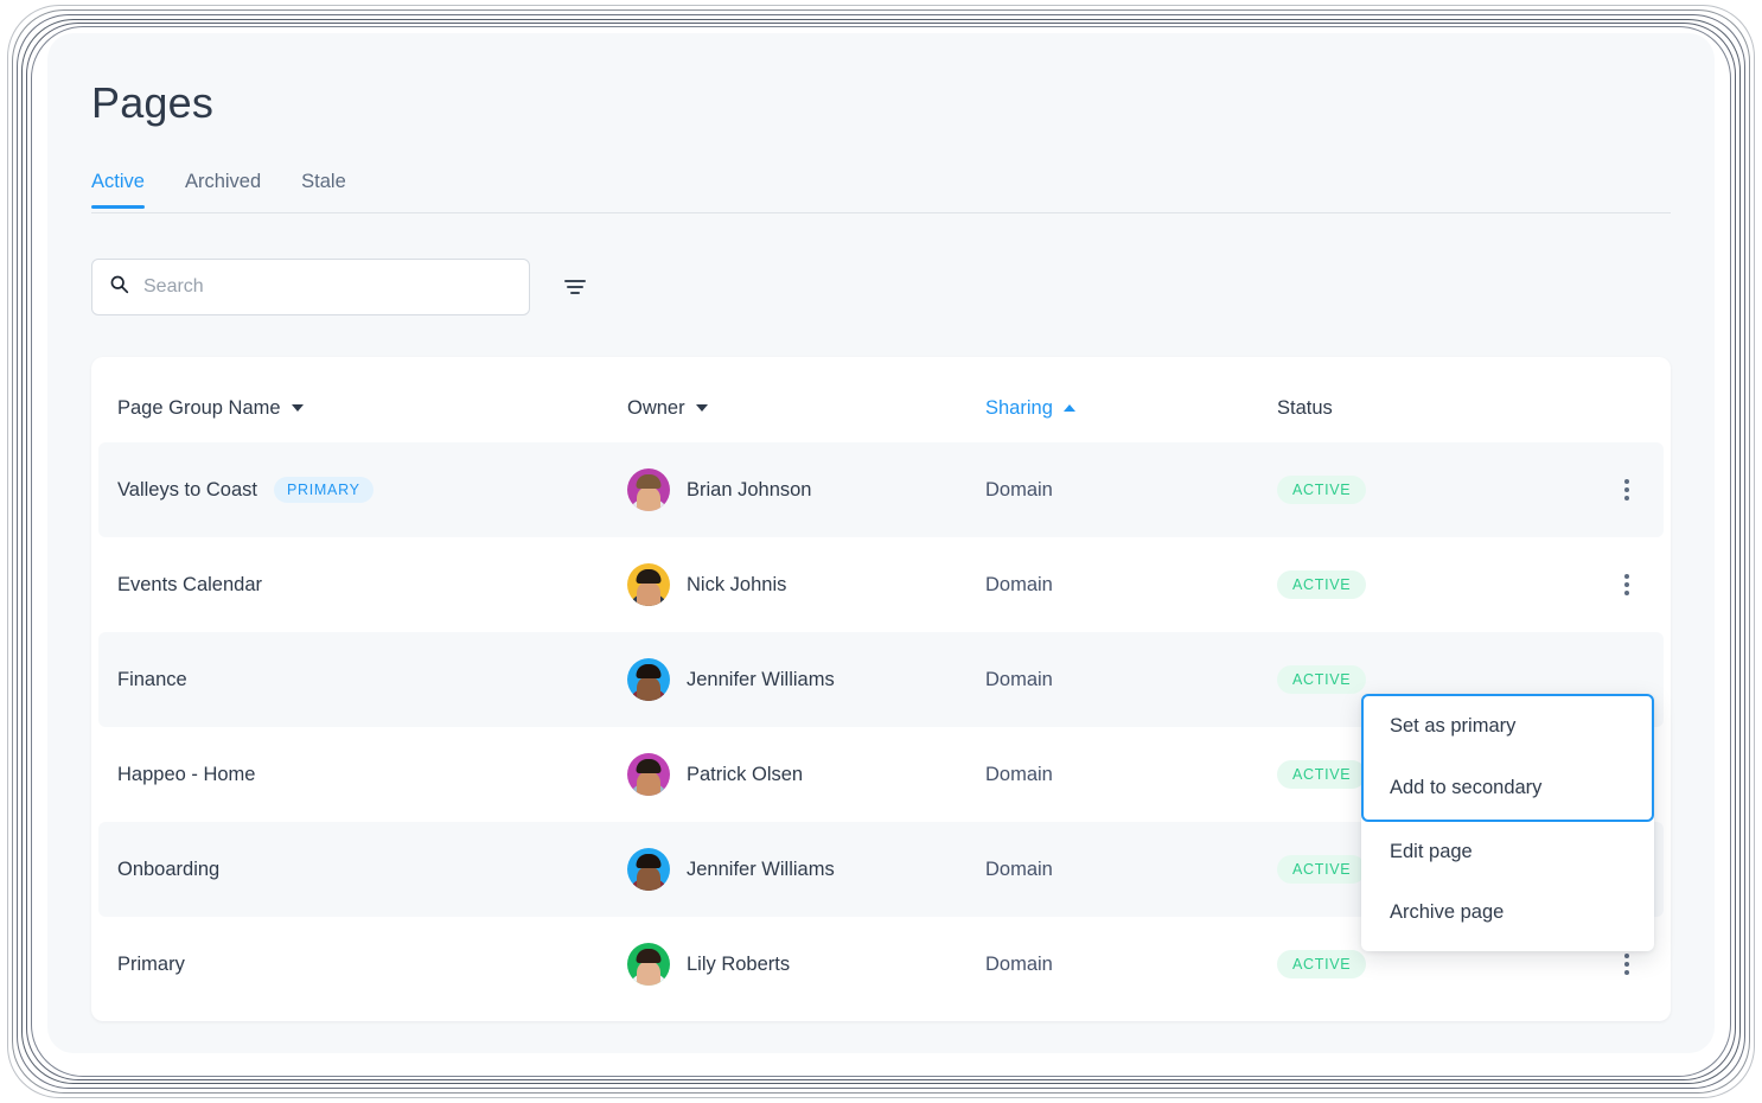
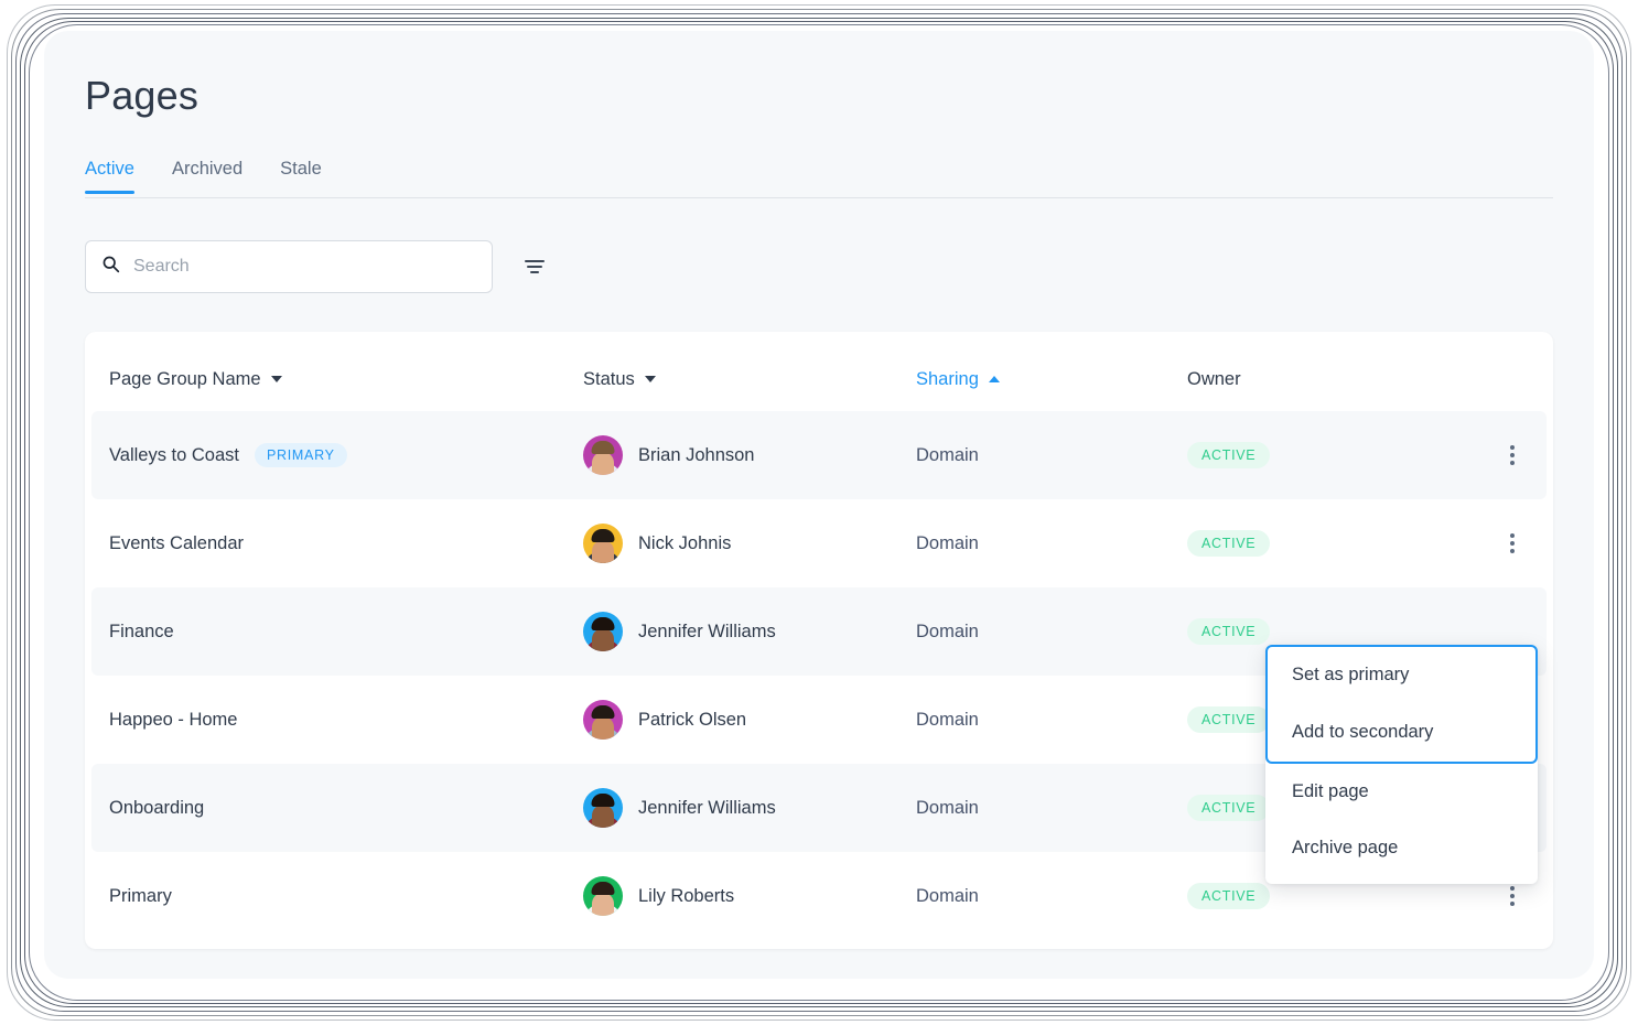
  Pages
  Active
  Archived
  Stale
  Search
  Page Group Name
- Owner
+ Status
  Sharing
- Status
+ Owner
  Valleys to Coast
  PRIMARY
  Brian Johnson
  Domain
  ACTIVE
  Events Calendar
  Nick Johnis
  Domain
  ACTIVE
  Finance
  Jennifer Williams
  Domain
  ACTIVE
  Happeo - Home
  Patrick Olsen
  Domain
  ACTIVE
  Onboarding
  Jennifer Williams
  Domain
  ACTIVE
  Primary
  Lily Roberts
  Domain
  ACTIVE
  Set as primary
  Add to secondary
  Edit page
  Archive page
